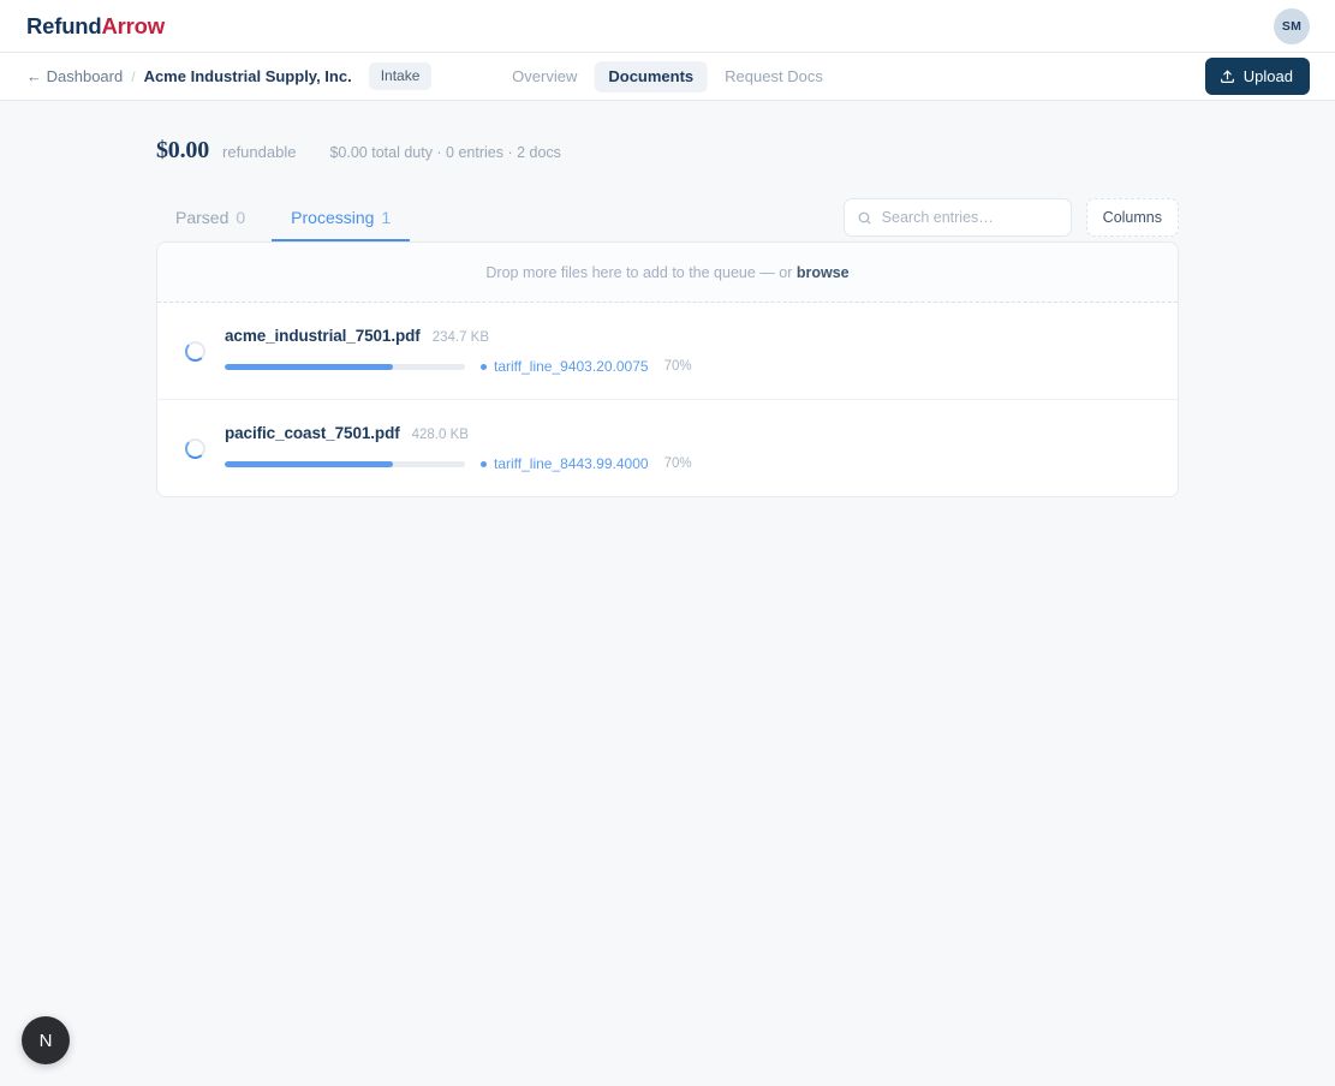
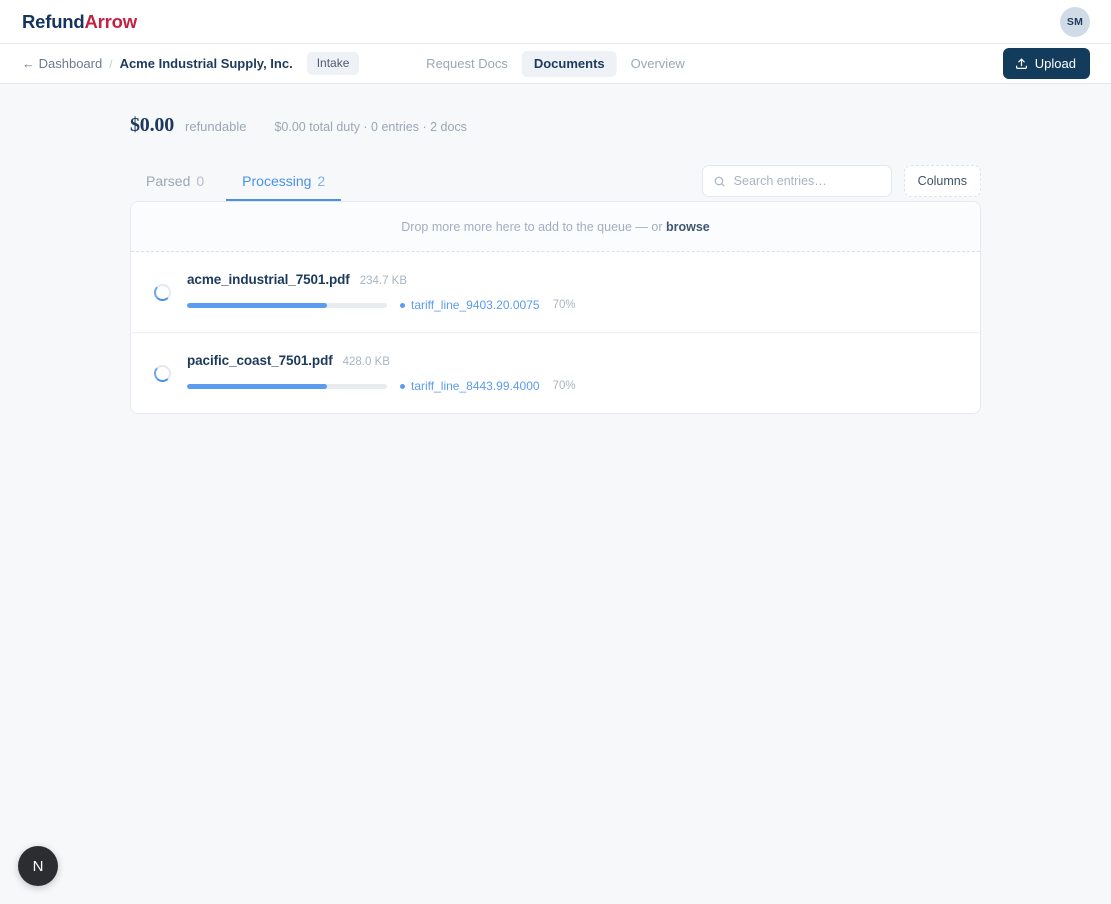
  RefundArrow
  SM
  ← Dashboard
  /
  Acme Industrial Supply, Inc.
  Intake
- Overview
+ Request Docs
  Documents
- Request Docs
+ Overview
  Upload
  $0.00
  refundable
  $0.00 total duty · 0 entries · 2 docs
  Parsed 0
- Processing 1
+ Processing 2
  Search entries…
  Columns
- Drop more files here to add to the queue — or browse
+ Drop more more here to add to the queue — or browse
  acme_industrial_7501.pdf
  234.7 KB
  tariff_line_9403.20.0075
  70%
  pacific_coast_7501.pdf
  428.0 KB
  tariff_line_8443.99.4000
  70%
  N
